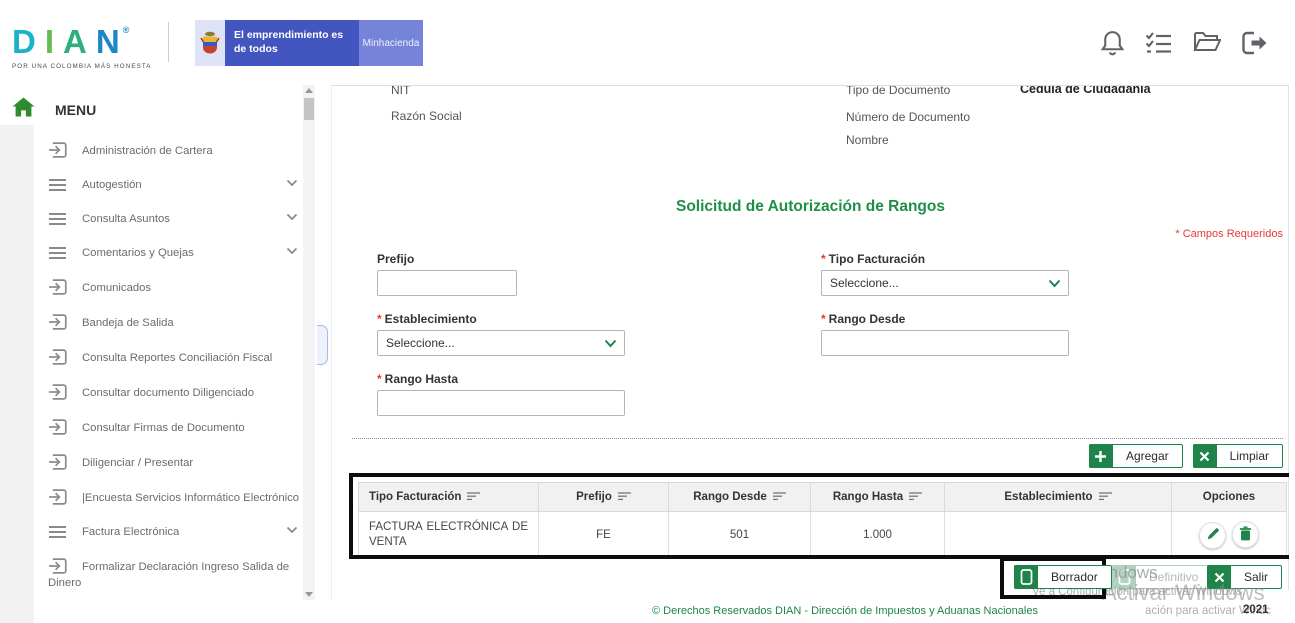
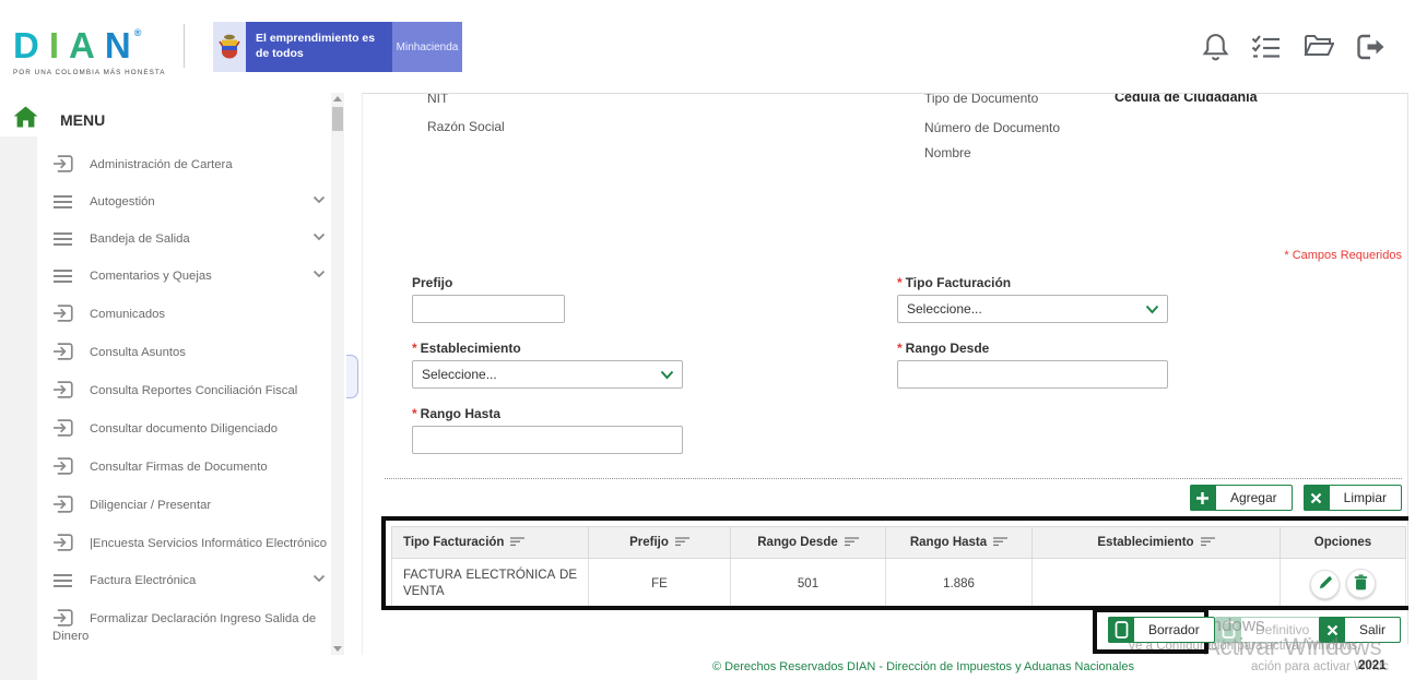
  DIAN®
  El emprendimiento es de todos
  Minhacienda
  MENU
  Administración de Cartera
  Autogestión
- Consulta Asuntos
+ Bandeja de Salida
  Comentarios y Quejas
  Comunicados
- Bandeja de Salida
+ Consulta Asuntos
  Consulta Reportes Conciliación Fiscal
  Consultar documento Diligenciado
  Consultar Firmas de Documento
  Diligenciar / Presentar
  |Encuesta Servicios Informático Electrónico
  Factura Electrónica
  Formalizar Declaración Ingreso Salida de Dinero
  NIT
  Razón Social
  Tipo de Documento
  Cédula de Ciudadanía
  Número de Documento
  Nombre
- Solicitud de Autorización de Rangos
  * Campos Requeridos
  Prefijo
  * Tipo Facturación
  Seleccione...
  * Establecimiento
  Seleccione...
  * Rango Desde
  * Rango Hasta
  Agregar
  Limpiar
  Tipo Facturación	Prefijo	Rango Desde	Rango Hasta	Establecimiento	Opciones
- FACTURA ELECTRÓNICA DE VENTA	FE	501	1.000
+ FACTURA ELECTRÓNICA DE VENTA	FE	501	1.886
  Borrador
  Definitivo
  Salir
  Ve a Configuración para activar Windows.
  Activar Windows
  ación para activar Windc
  © Derechos Reservados DIAN - Dirección de Impuestos y Aduanas Nacionales
  2021
